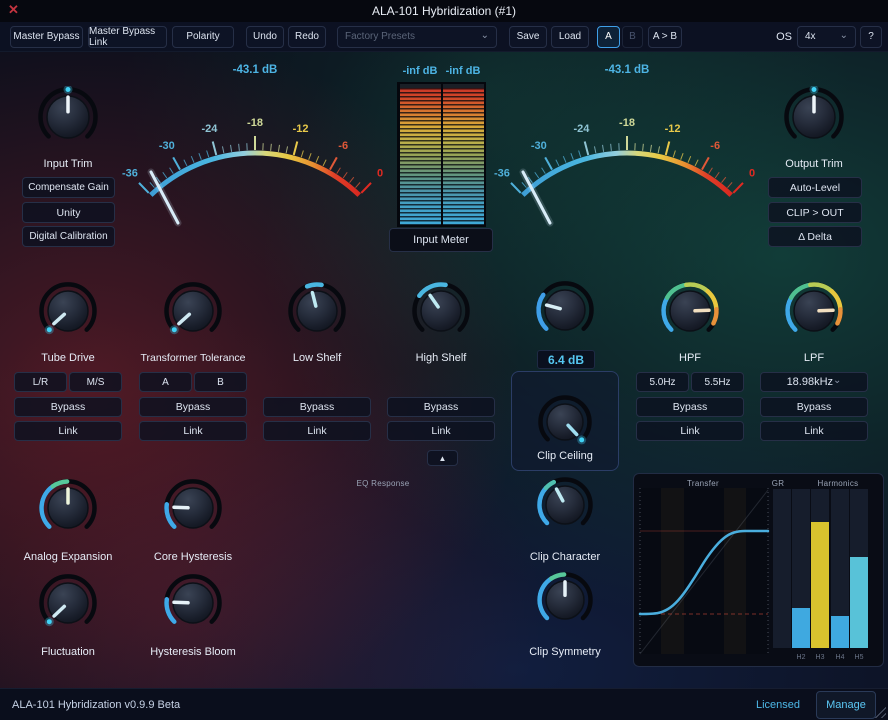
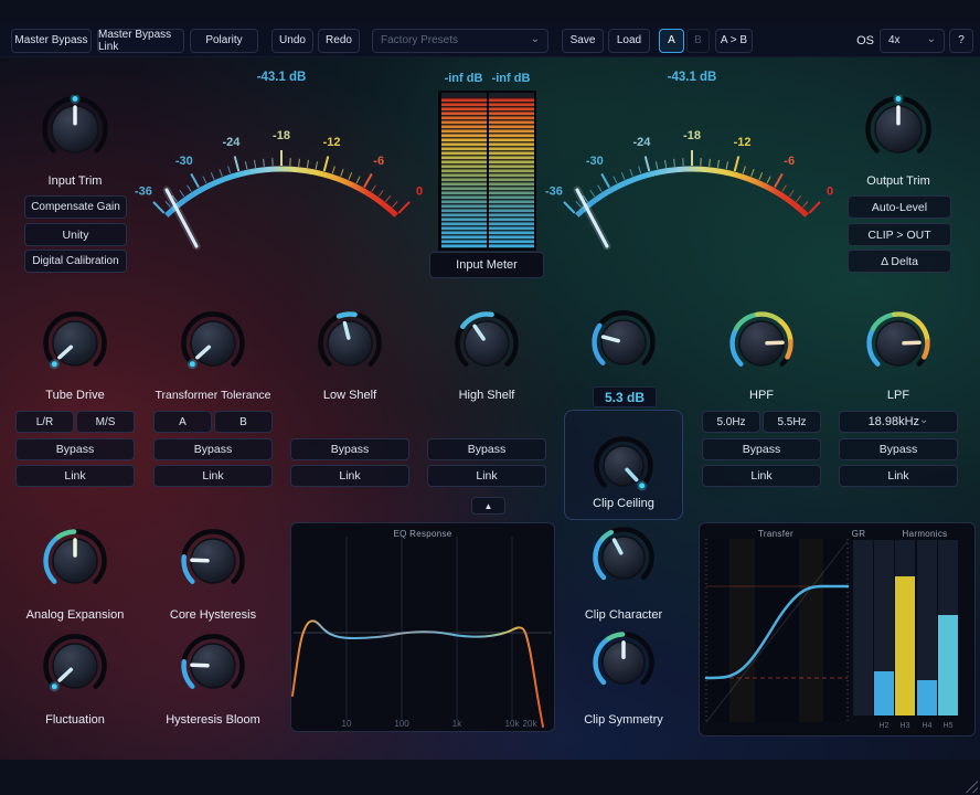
- ✕
- ALA-101 Hybridization (#1)
  Master Bypass
  Master Bypass Link
  Polarity
  Undo
  Redo
  Factory Presets
  ⌄
  Save
  Load
  A
  B
  A > B
  OS
  4x
  ⌄
  ?
  Input Trim
  Compensate Gain
  Unity
  Digital Calibration
  Output Trim
  Auto-Level
  CLIP > OUT
  Δ Delta
  -43.1 dB
  -36
  -30
  -24
  -18
  -12
  -6
  0
  -43.1 dB
  -36
  -30
  -24
  -18
  -12
  -6
  0
  -inf dB
  -inf dB
  Input Meter
  Tube Drive
  L/R
  M/S
  Bypass
  Link
  Transformer Tolerance
  A
  B
  Bypass
  Link
  Low Shelf
  Bypass
  Link
  High Shelf
  Bypass
  Link
  ▲
- 6.4 dB
+ 5.3 dB
  Clip Ceiling
  Clip Character
  Clip Symmetry
  HPF
  5.0Hz
  5.5Hz
  Bypass
  Link
  LPF
  18.98kHz
  ⌄
  Bypass
  Link
  Analog Expansion
  Core Hysteresis
  Fluctuation
  Hysteresis Bloom
+ 10
+ 100
+ 1k
+ 10k
+ 20k
  EQ Response
  Transfer
  GR
  Harmonics
- ALA-101 Hybridization v0.9.9 Beta
- Licensed
- Manage
